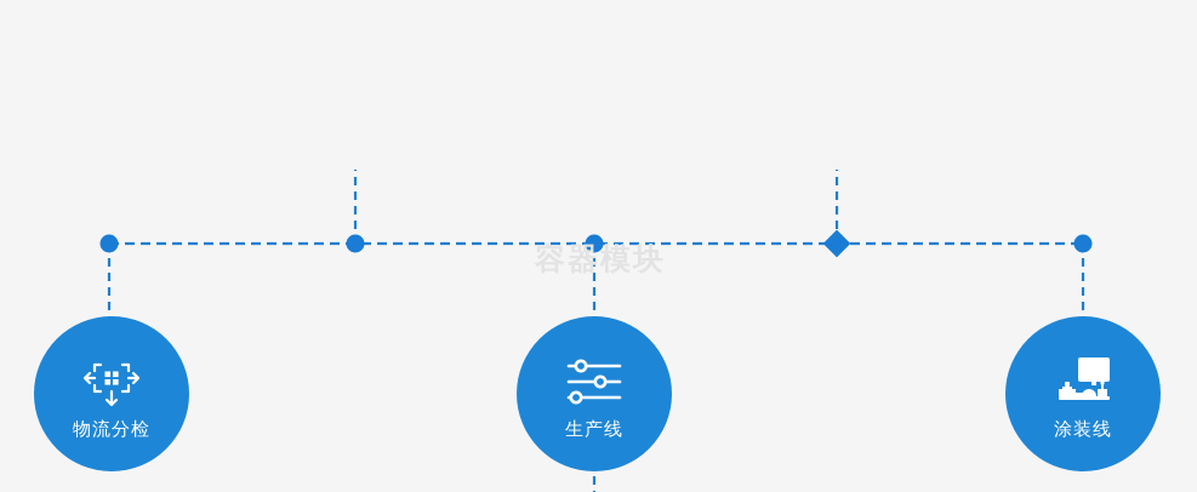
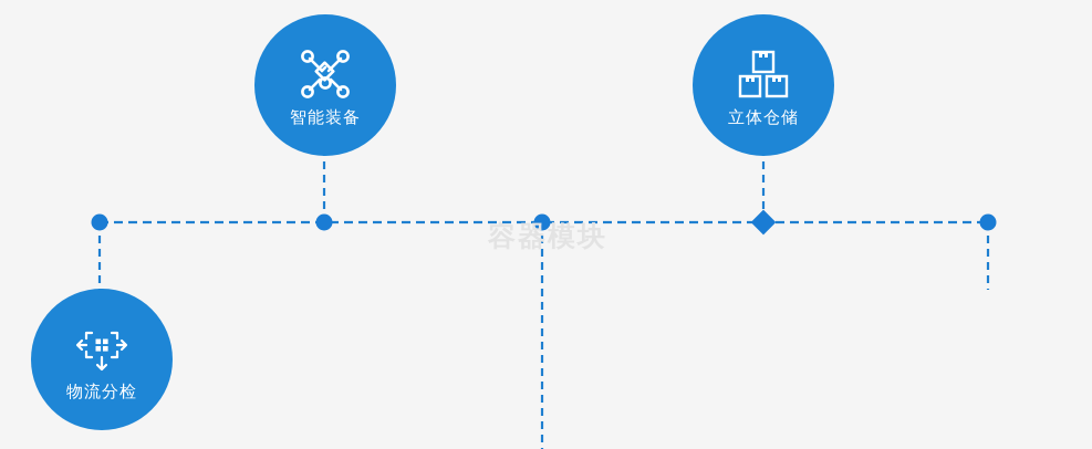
  容器模块
+ 智能装备
+ 立体仓储
  物流分检
- 生产线
- 涂装线
